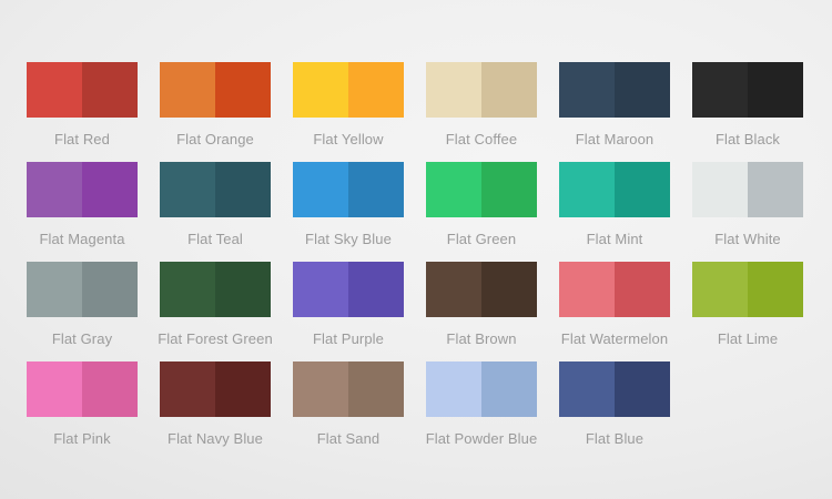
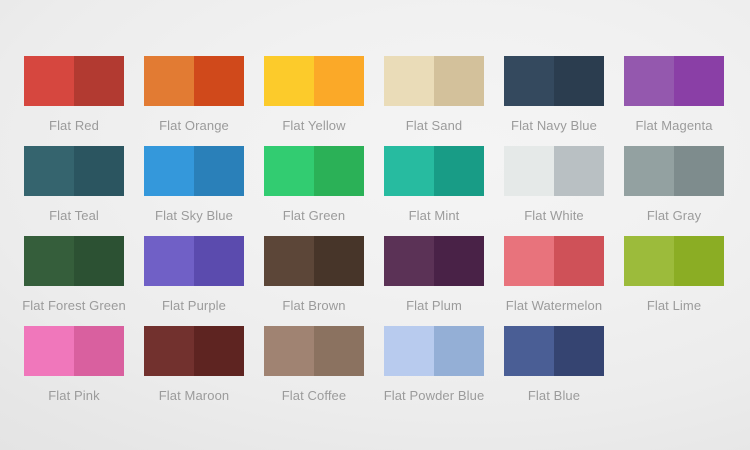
  Flat Red
  Flat Orange
  Flat Yellow
- Flat Coffee
+ Flat Sand
- Flat Maroon
+ Flat Navy Blue
- Flat Black
  Flat Magenta
  Flat Teal
  Flat Sky Blue
  Flat Green
  Flat Mint
  Flat White
  Flat Gray
  Flat Forest Green
  Flat Purple
  Flat Brown
+ Flat Plum
  Flat Watermelon
  Flat Lime
  Flat Pink
- Flat Navy Blue
+ Flat Maroon
- Flat Sand
+ Flat Coffee
  Flat Powder Blue
  Flat Blue
